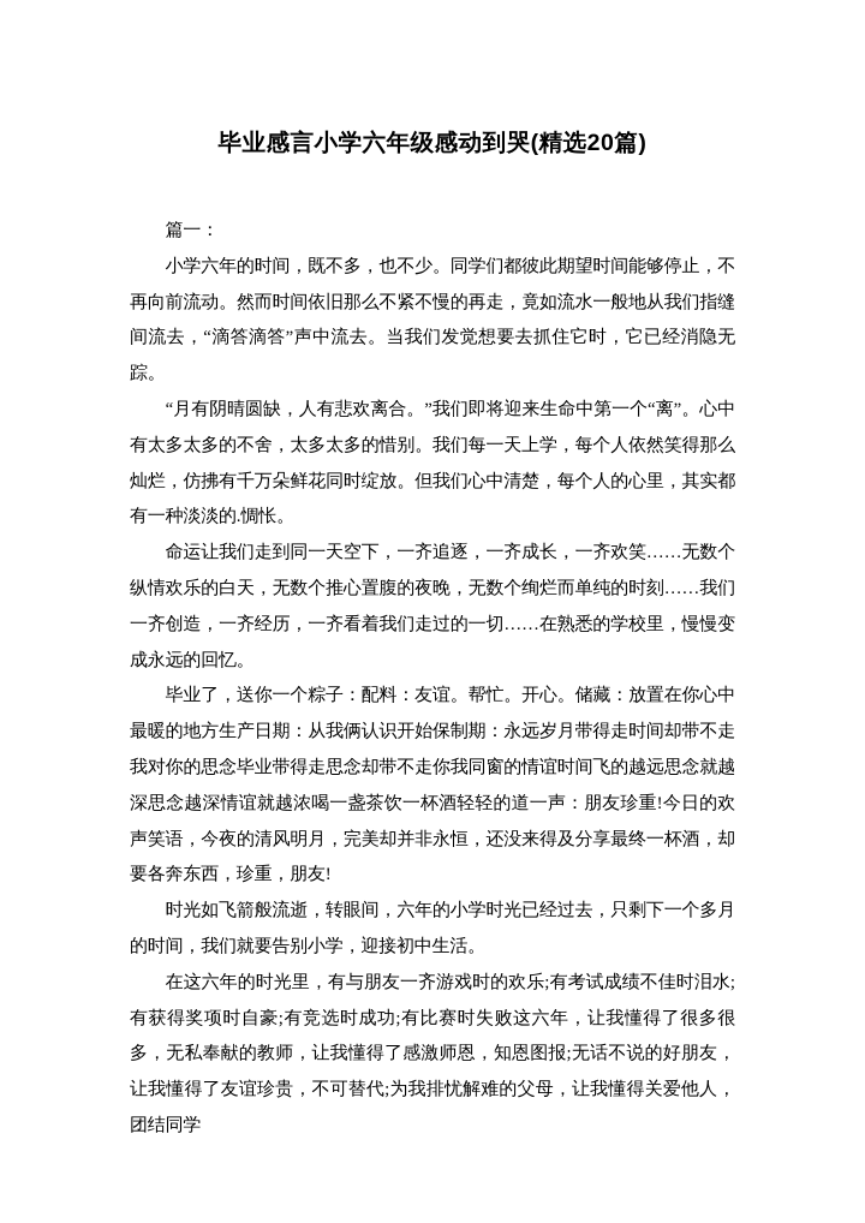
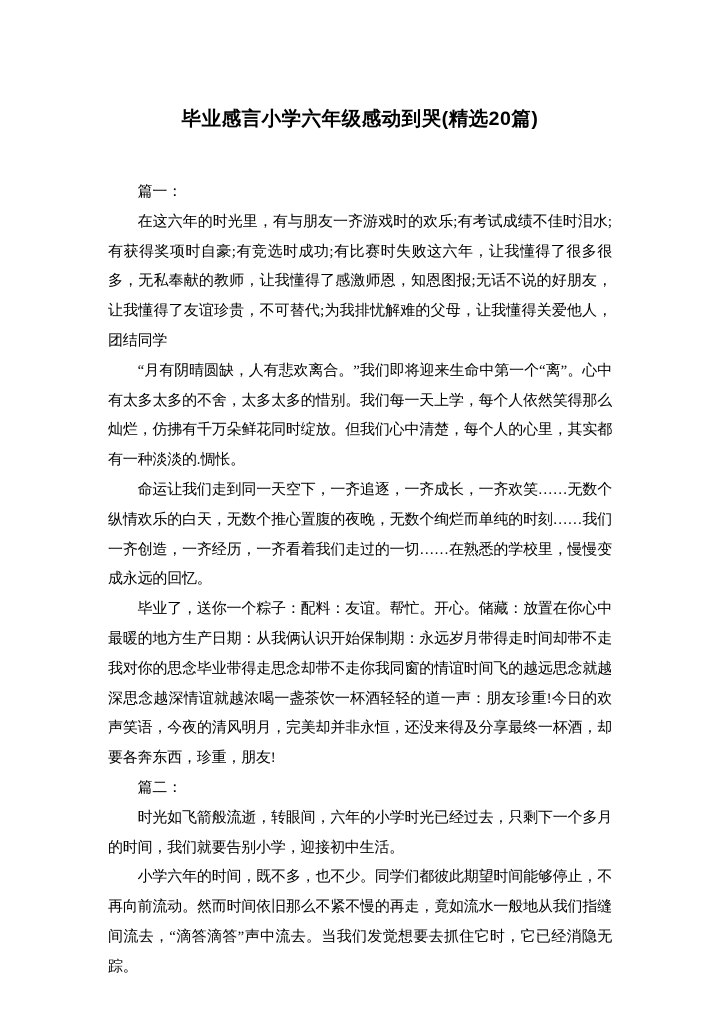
  毕业感言小学六年级感动到哭(精选20篇)
  篇一：
- 小学六年的时间，既不多，也不少。同学们都彼此期望时间能够停止，不再向前流动。然而时间依旧那么不紧不慢的再走，竟如流水一般地从我们指缝间流去，“滴答滴答”声中流去。当我们发觉想要去抓住它时，它已经消隐无踪。
+ 在这六年的时光里，有与朋友一齐游戏时的欢乐;有考试成绩不佳时泪水;有获得奖项时自豪;有竞选时成功;有比赛时失败这六年，让我懂得了很多很多，无私奉献的教师，让我懂得了感激师恩，知恩图报;无话不说的好朋友，让我懂得了友谊珍贵，不可替代;为我排忧解难的父母，让我懂得关爱他人，团结同学
  “月有阴晴圆缺，人有悲欢离合。”我们即将迎来生命中第一个“离”。心中有太多太多的不舍，太多太多的惜别。我们每一天上学，每个人依然笑得那么灿烂，仿拂有千万朵鲜花同时绽放。但我们心中清楚，每个人的心里，其实都有一种淡淡的.惆怅。
  命运让我们走到同一天空下，一齐追逐，一齐成长，一齐欢笑……无数个纵情欢乐的白天，无数个推心置腹的夜晚，无数个绚烂而单纯的时刻……我们一齐创造，一齐经历，一齐看着我们走过的一切……在熟悉的学校里，慢慢变成永远的回忆。
  毕业了，送你一个粽子：配料：友谊。帮忙。开心。储藏：放置在你心中最暖的地方生产日期：从我俩认识开始保制期：永远岁月带得走时间却带不走我对你的思念毕业带得走思念却带不走你我同窗的情谊时间飞的越远思念就越深思念越深情谊就越浓喝一盏茶饮一杯酒轻轻的道一声：朋友珍重!今日的欢声笑语，今夜的清风明月，完美却并非永恒，还没来得及分享最终一杯酒，却要各奔东西，珍重，朋友!
+ 篇二：
  时光如飞箭般流逝，转眼间，六年的小学时光已经过去，只剩下一个多月的时间，我们就要告别小学，迎接初中生活。
- 在这六年的时光里，有与朋友一齐游戏时的欢乐;有考试成绩不佳时泪水;有获得奖项时自豪;有竞选时成功;有比赛时失败这六年，让我懂得了很多很多，无私奉献的教师，让我懂得了感激师恩，知恩图报;无话不说的好朋友，让我懂得了友谊珍贵，不可替代;为我排忧解难的父母，让我懂得关爱他人，团结同学
+ 小学六年的时间，既不多，也不少。同学们都彼此期望时间能够停止，不再向前流动。然而时间依旧那么不紧不慢的再走，竟如流水一般地从我们指缝间流去，“滴答滴答”声中流去。当我们发觉想要去抓住它时，它已经消隐无踪。
